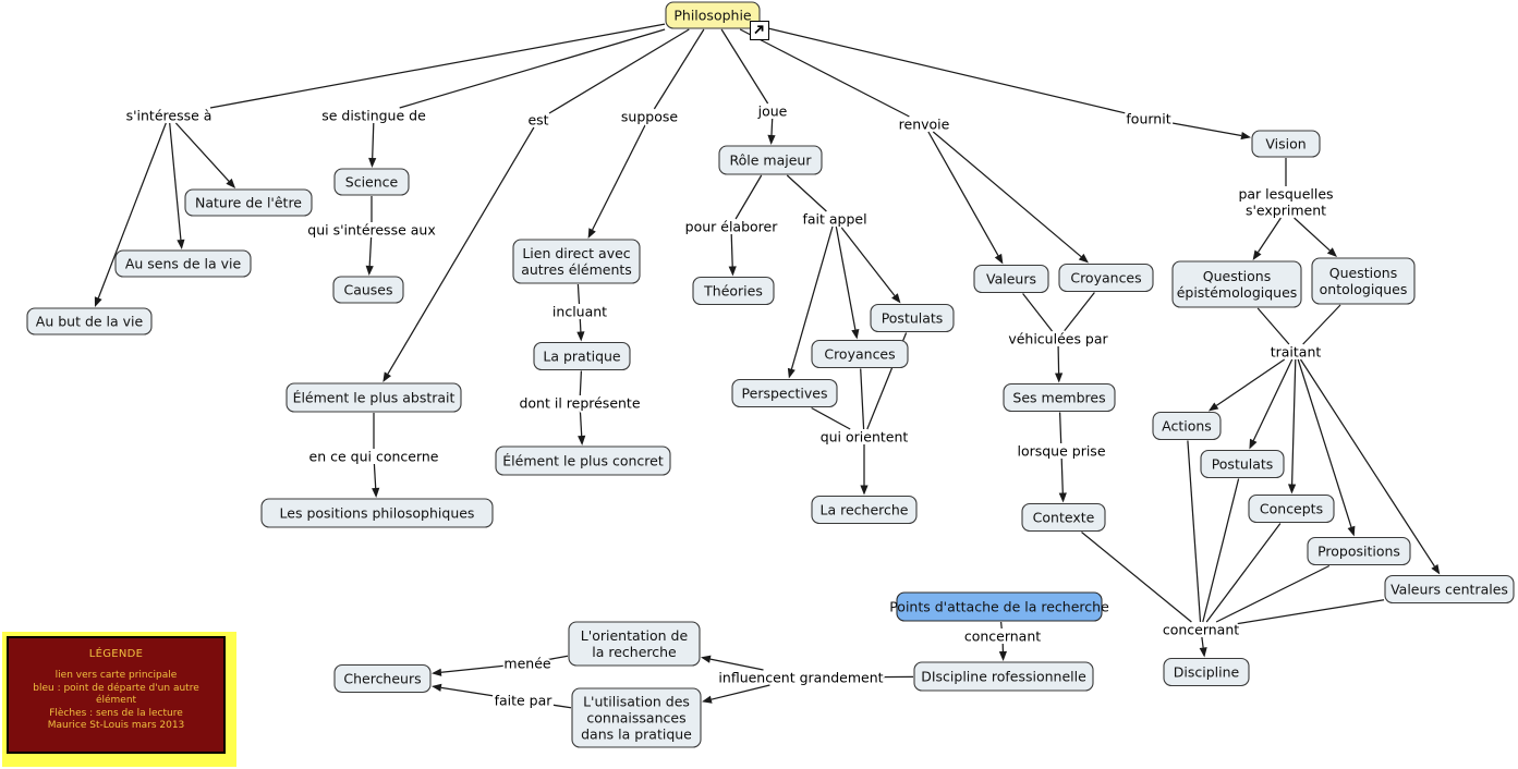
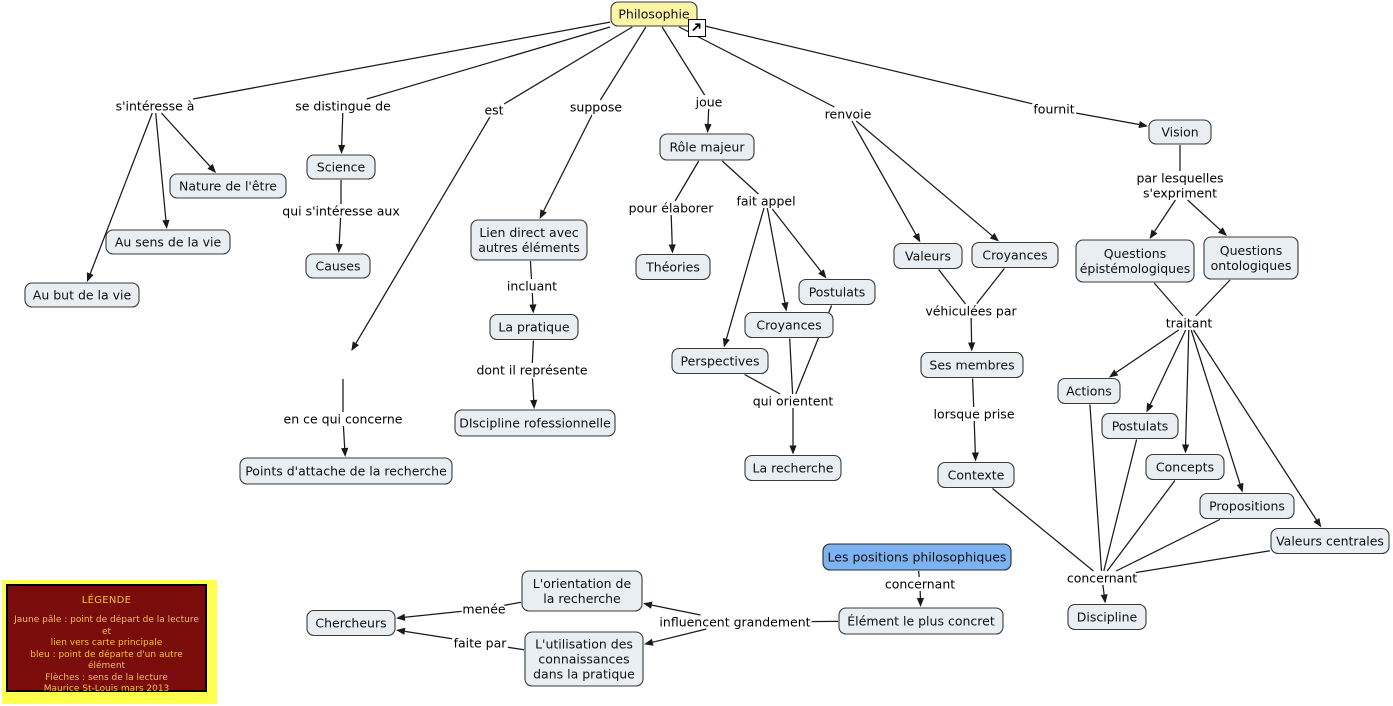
  s'intéresse à
  se distingue de
  est
  suppose
  joue
  renvoie
  fournit
  qui s'intéresse aux
  en ce qui concerne
  incluant
  dont il représente
  pour élaborer
  fait appel
  qui orientent
  véhiculées par
  lorsque prise
  par lesquelles
  s'expriment
  traitant
  concernant
  concernant
  influencent grandement
  menée
  faite par
  Philosophie
  Nature de l'être
  Au sens de la vie
  Au but de la vie
  Science
  Causes
- Élément le plus abstrait
- Les positions philosophiques
+ Points d'attache de la recherche
  Lien direct avec
  autres éléments
  La pratique
- Élément le plus concret
+ DIscipline rofessionnelle
  Rôle majeur
  Théories
  Perspectives
  Croyances
  Postulats
  La recherche
  Valeurs
  Croyances
  Ses membres
  Contexte
  Vision
  Questions
  épistémologiques
  Questions
  ontologiques
  Actions
  Postulats
  Concepts
  Propositions
  Valeurs centrales
  Discipline
- Points d'attache de la recherche
+ Les positions philosophiques
- DIscipline rofessionnelle
+ Élément le plus concret
  L'orientation de
  la recherche
  L'utilisation des
  connaissances
  dans la pratique
  Chercheurs
  LÉGENDE
+ Jaune pâle : point de départ de la lecture et
  lien vers carte principale
  bleu : point de départe d'un autre
  élément
  Flèches : sens de la lecture
  Maurice St-Louis mars 2013
